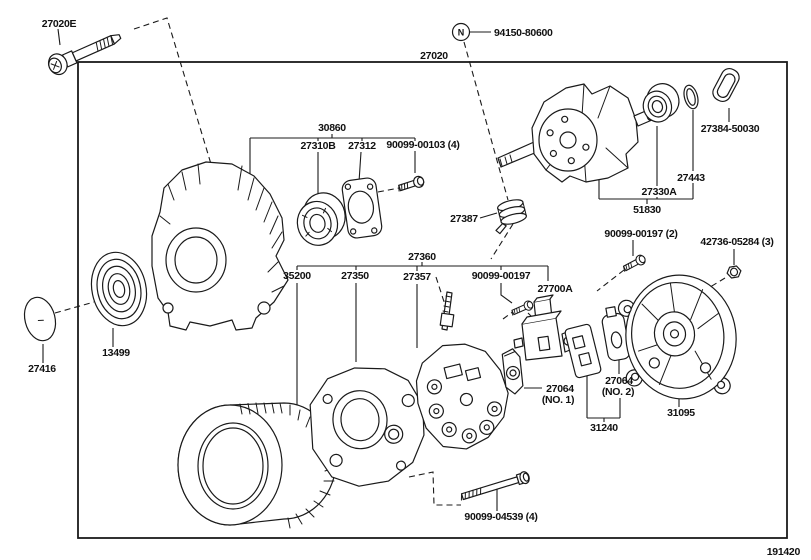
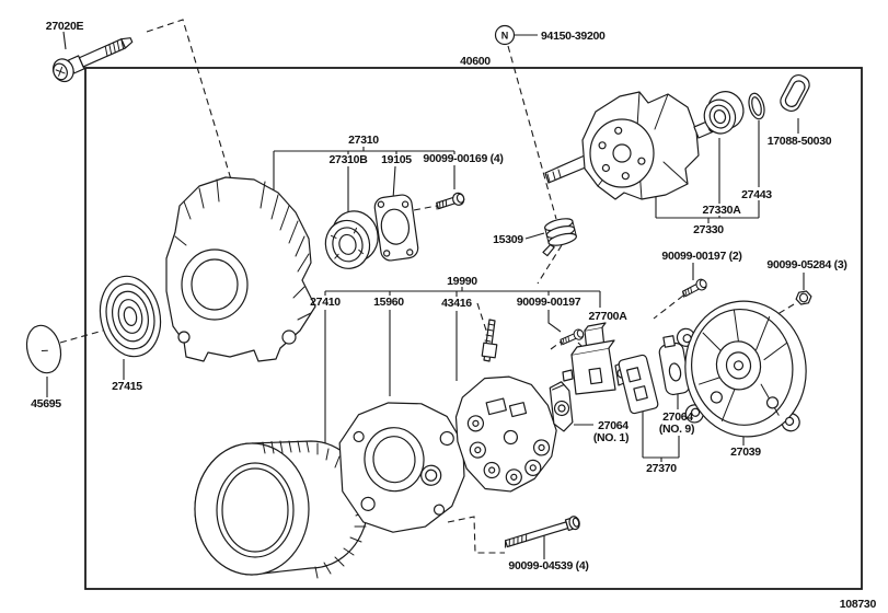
  N
  27020E
- 94150-80600
+ 94150-39200
- 27020
+ 40600
- 30860
+ 27310
  27310B
- 27312
+ 19105
- 90099-00103 (4)
+ 90099-00169 (4)
- 27384-50030
+ 17088-50030
  27443
  27330A
- 51830
+ 27330
- 27387
+ 15309
  90099-00197 (2)
- 42736-05284 (3)
+ 90099-05284 (3)
- 27360
+ 19990
- 35200
+ 27410
- 27350
+ 15960
- 27357
+ 43416
  90099-00197
  27700A
- 13499
+ 27415
- 27416
+ 45695
  27064
  (NO. 1)
  27064
- (NO. 2)
+ (NO. 9)
- 31240
+ 27370
- 31095
+ 27039
  90099-04539 (4)
- 191420
+ 108730
